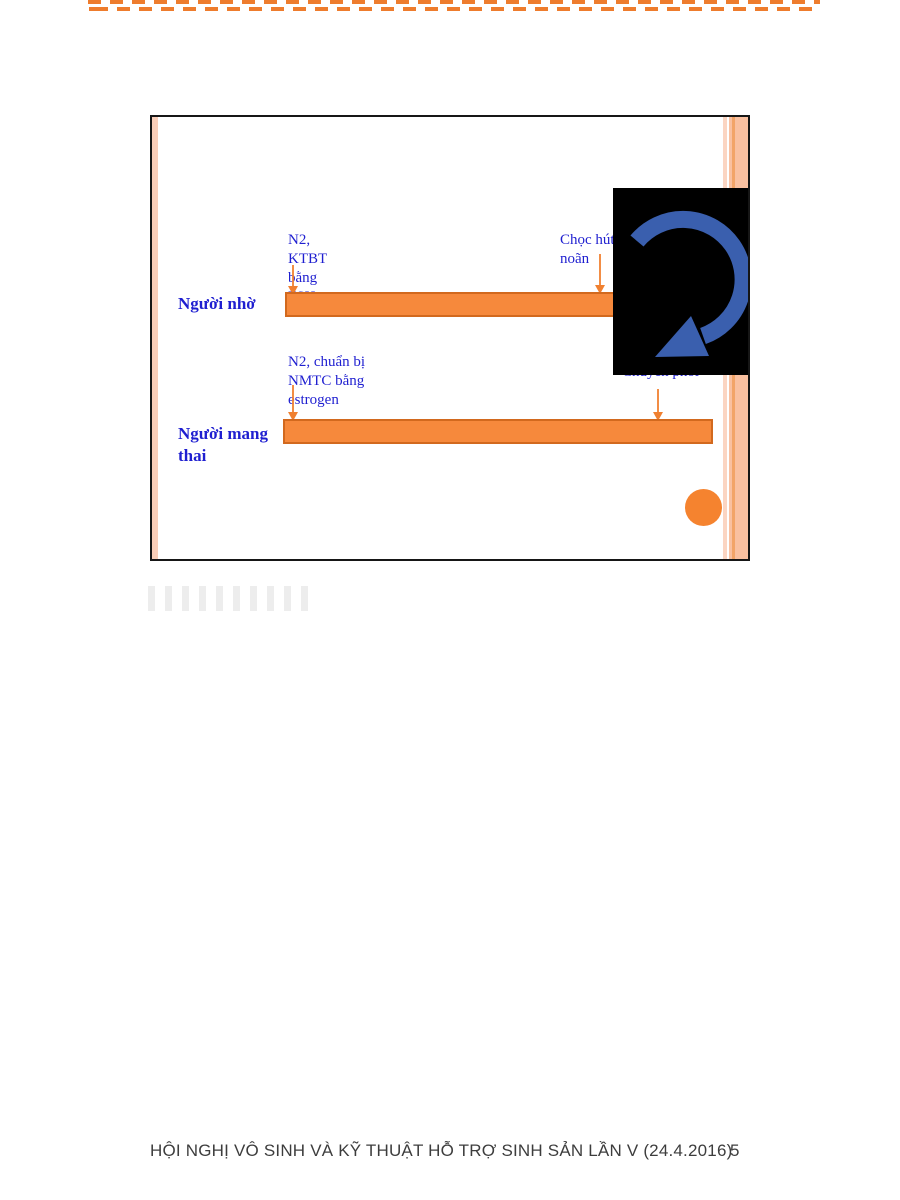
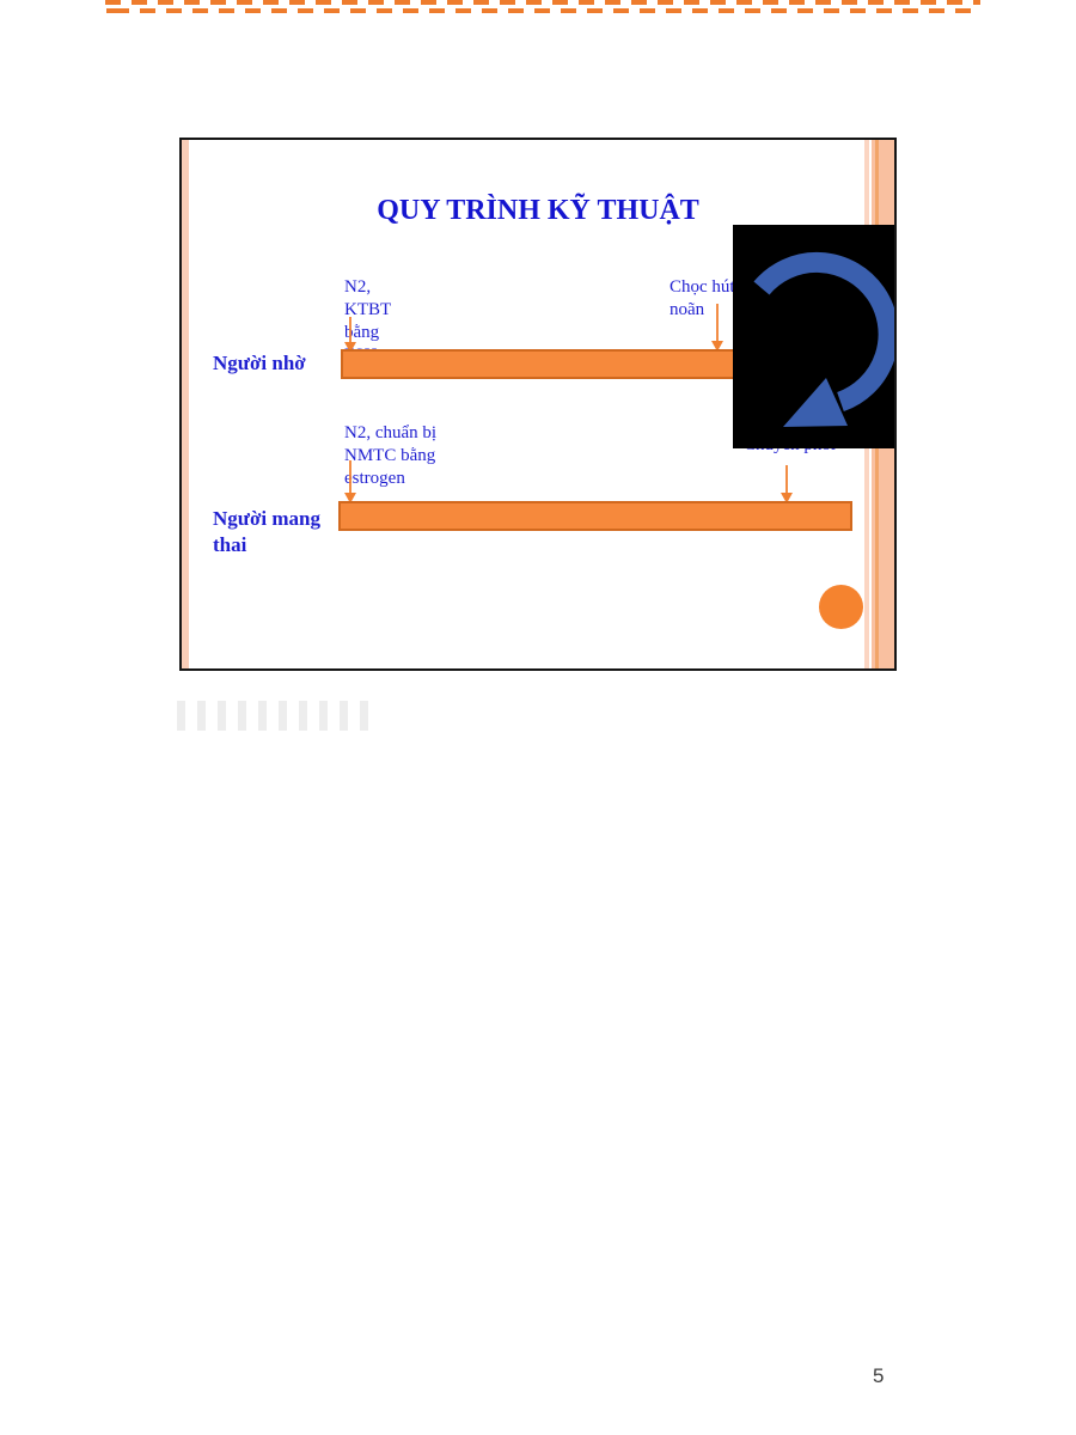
+ QUY TRÌNH KỸ THUẬT
  N2,
  KTBT
  bằng
  Chọc hú
  noãn
  Người nhờ
  N2, chuẩn bị
  NMTC bằng
  estrogen
  Người mang
  thai
- HỘI NGHỊ VÔ SINH VÀ KỸ THUẬT HỖ TRỢ SINH SẢN LẦN V (24.4.2016)
  5
